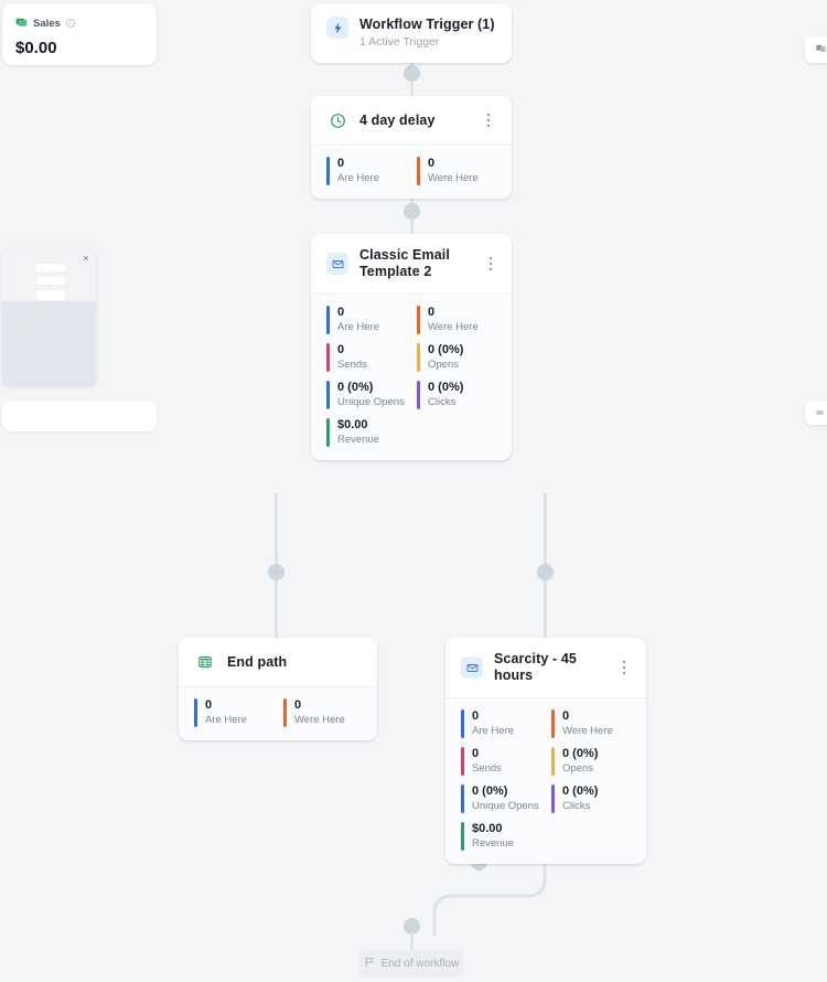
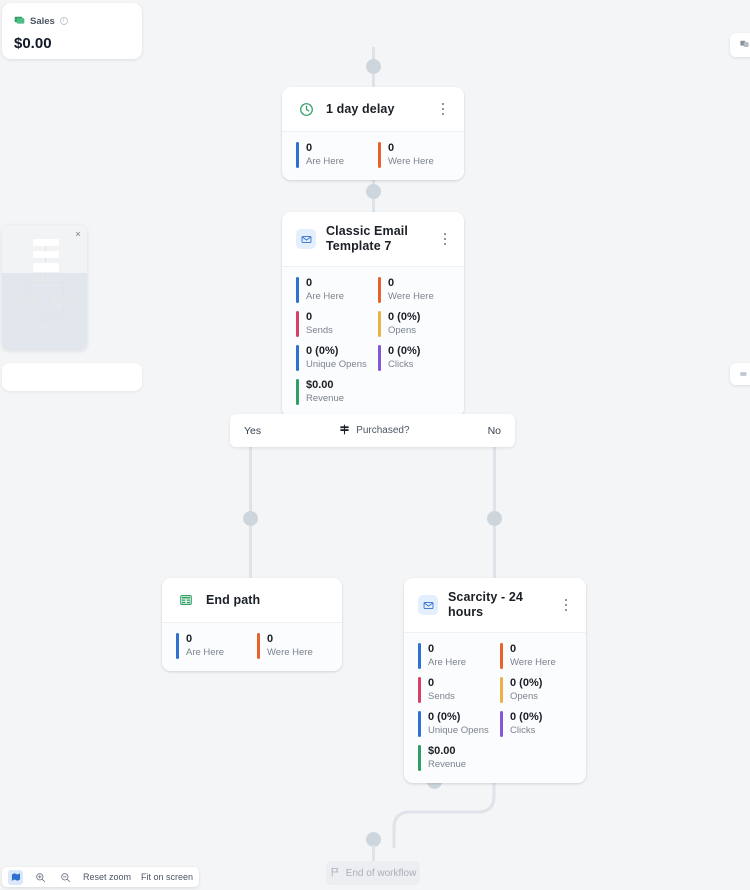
  Sales
  $0.00
- Workflow Trigger (1)
- 1 Active Trigger
- 4 day delay
+ 1 day delay
  0
  Are Here
  0
  Were Here
- Classic Email Template 2
+ Classic Email Template 7
  0
  Are Here
  0
  Were Here
  0
  Sends
  0 (0%)
  Opens
  0 (0%)
  Unique Opens
  0 (0%)
  Clicks
  $0.00
  Revenue
+ Yes
+ Purchased?
+ No
  End path
  0
  Are Here
  0
  Were Here
- Scarcity - 45 hours
+ Scarcity - 24 hours
  0
  Are Here
  0
  Were Here
  0
  Sends
  0 (0%)
  Opens
  0 (0%)
  Unique Opens
  0 (0%)
  Clicks
  $0.00
  Revenue
  End of workflow
  ×
+ Reset zoom
+ Fit on screen
